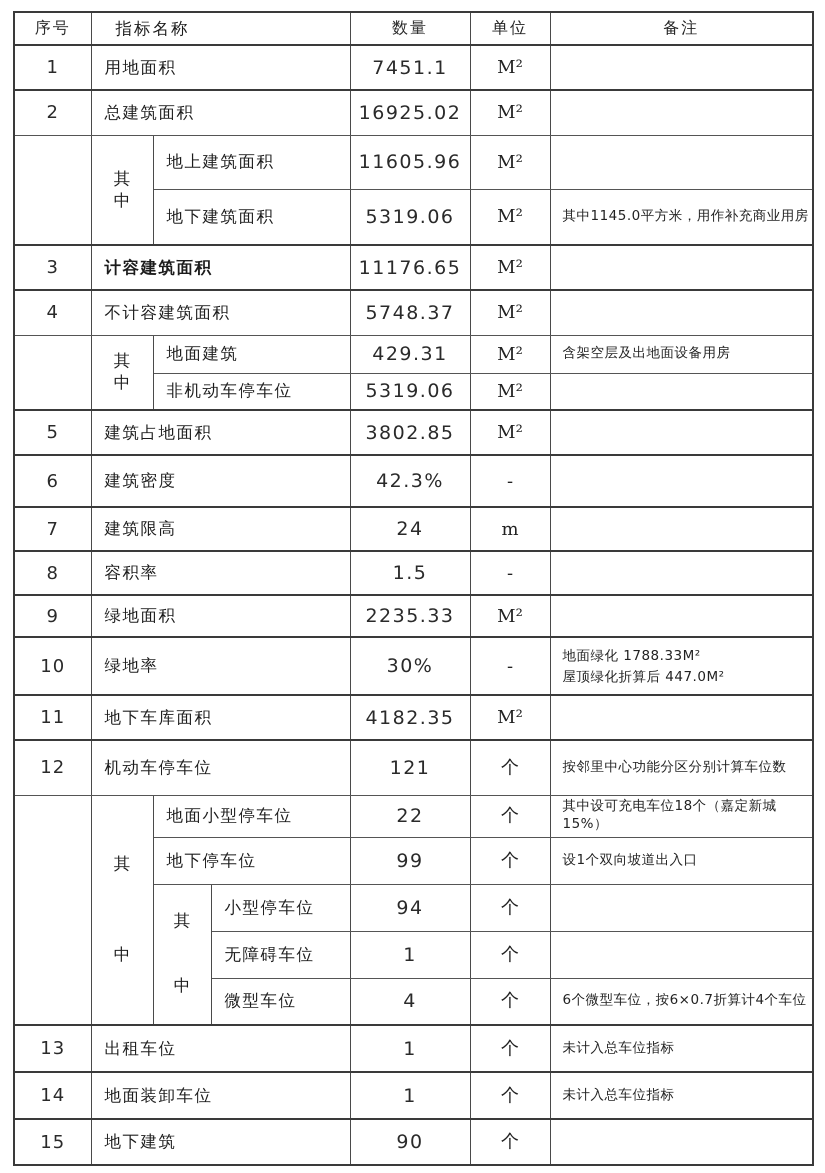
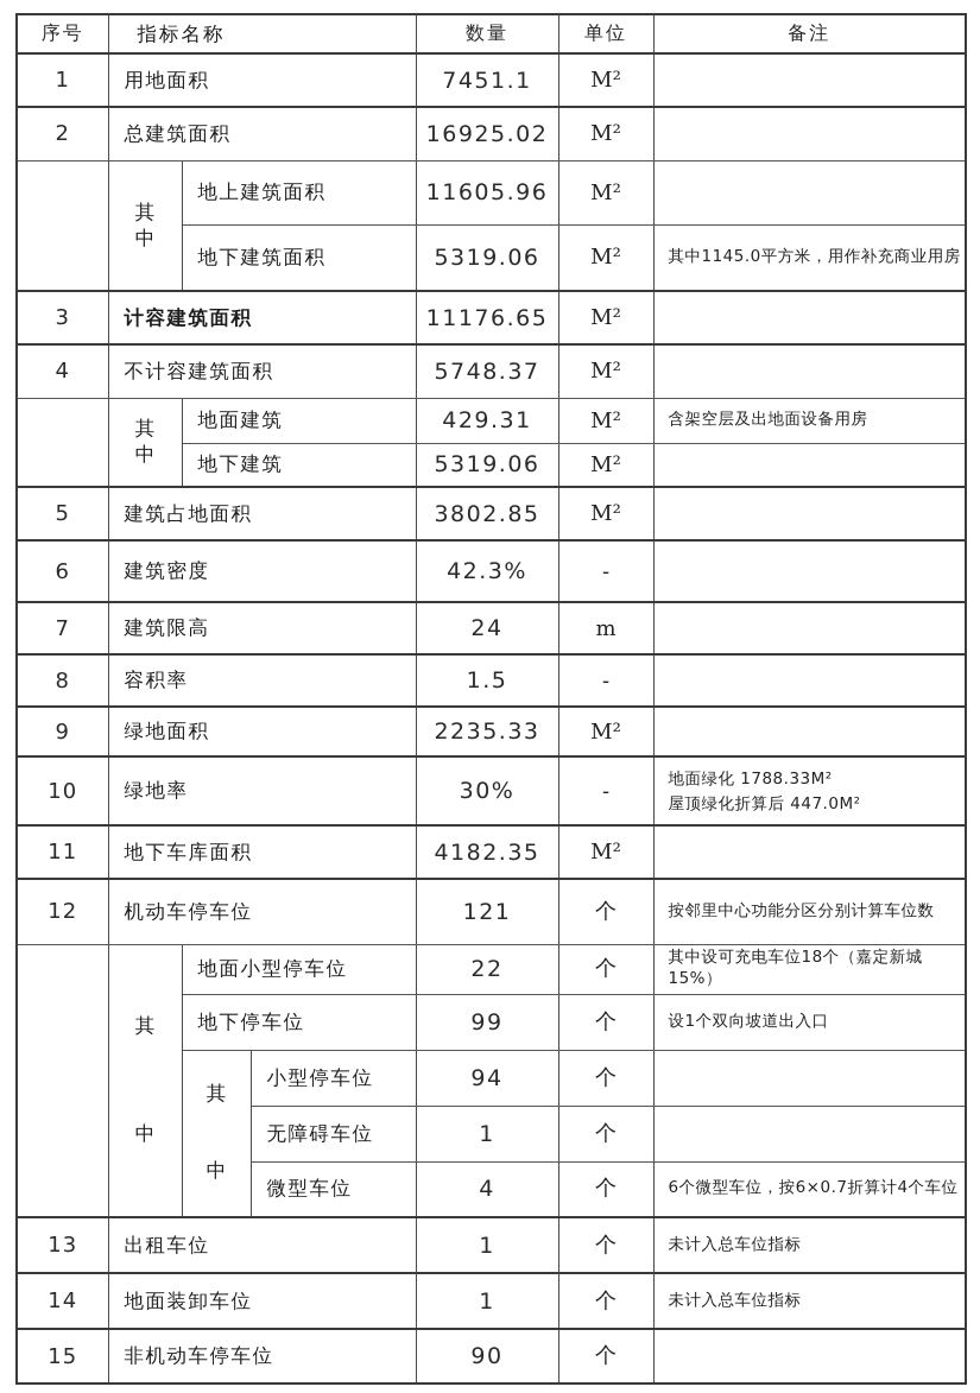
  序号	指标名称	数量	单位	备注
  1	用地面积	7451.1	M²
  2	总建筑面积	16925.02	M²
  	其 中	地上建筑面积	11605.96	M²
  地下建筑面积	5319.06	M²	其中1145.0平方米，用作补充商业用房
  3	计容建筑面积	11176.65	M²
  4	不计容建筑面积	5748.37	M²
  	其 中	地面建筑	429.31	M²	含架空层及出地面设备用房
- 非机动车停车位	5319.06	M²
+ 地下建筑	5319.06	M²
  5	建筑占地面积	3802.85	M²
  6	建筑密度	42.3%	-
  7	建筑限高	24	m
  8	容积率	1.5	-
  9	绿地面积	2235.33	M²
  10	绿地率	30%	-	地面绿化 1788.33M² 屋顶绿化折算后 447.0M²
  11	地下车库面积	4182.35	M²
  12	机动车停车位	121	个	按邻里中心功能分区分别计算车位数
  	其 中	地面小型停车位	22	个	其中设可充电车位18个（嘉定新城15%）
  地下停车位	99	个	设1个双向坡道出入口
  其 中	小型停车位	94	个
  无障碍车位	1	个
  微型车位	4	个	6个微型车位，按6×0.7折算计4个车位
  13	出租车位	1	个	未计入总车位指标
  14	地面装卸车位	1	个	未计入总车位指标
- 15	地下建筑	90	个
+ 15	非机动车停车位	90	个
